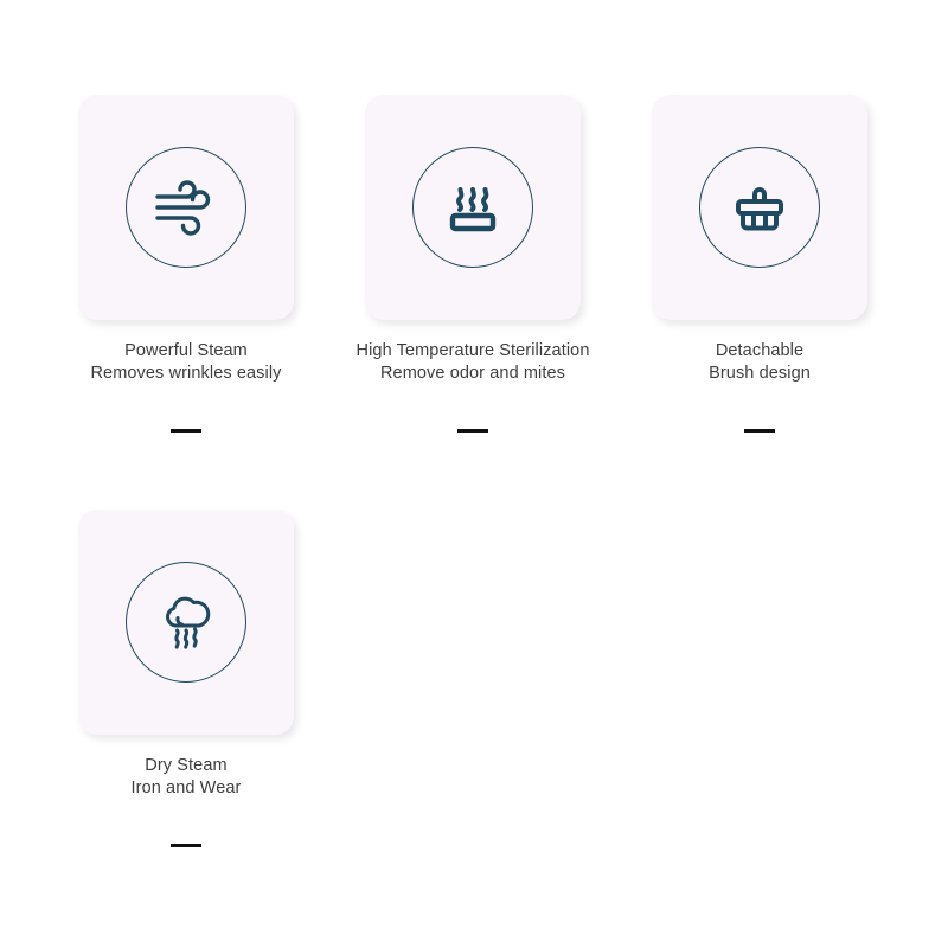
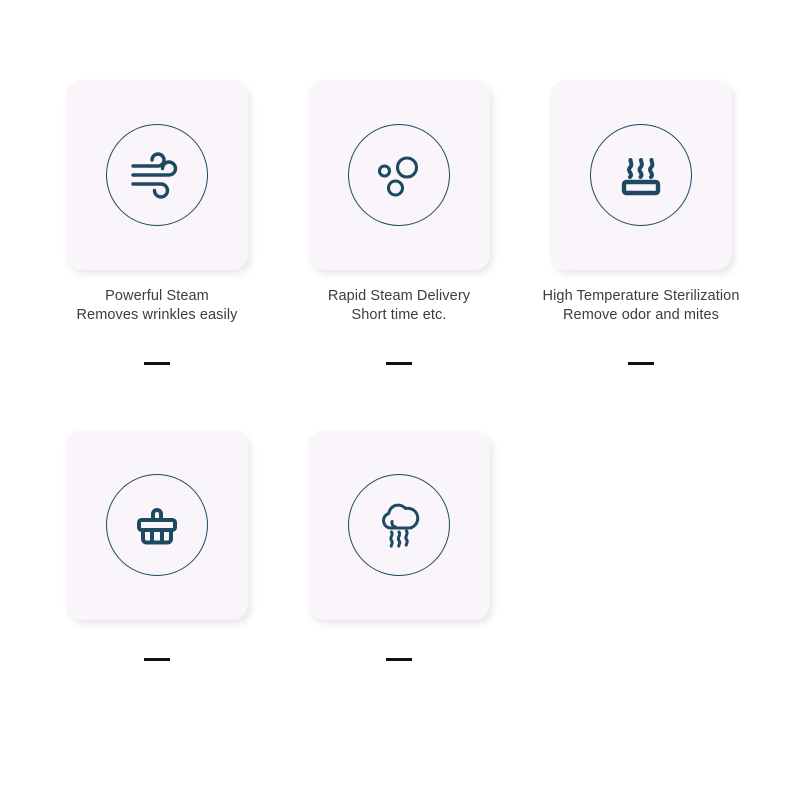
  Powerful Steam
  Removes wrinkles easily
+ Rapid Steam Delivery
+ Short time etc.
  High Temperature Sterilization
  Remove odor and mites
- Detachable
- Brush design
- Dry Steam
- Iron and Wear
